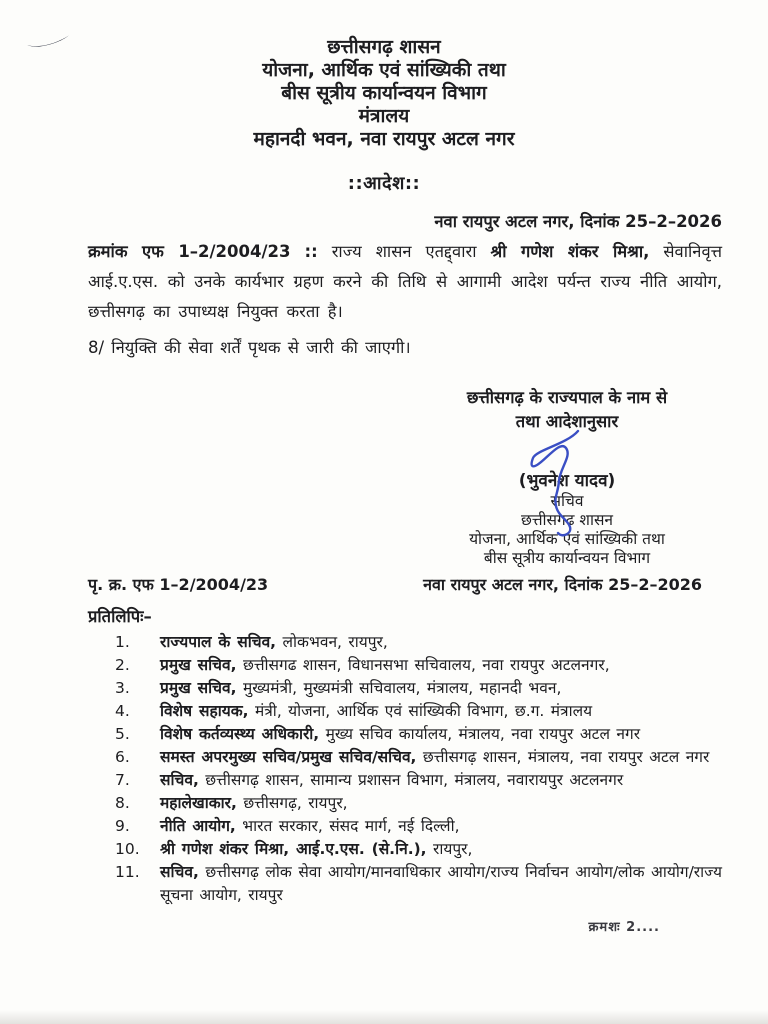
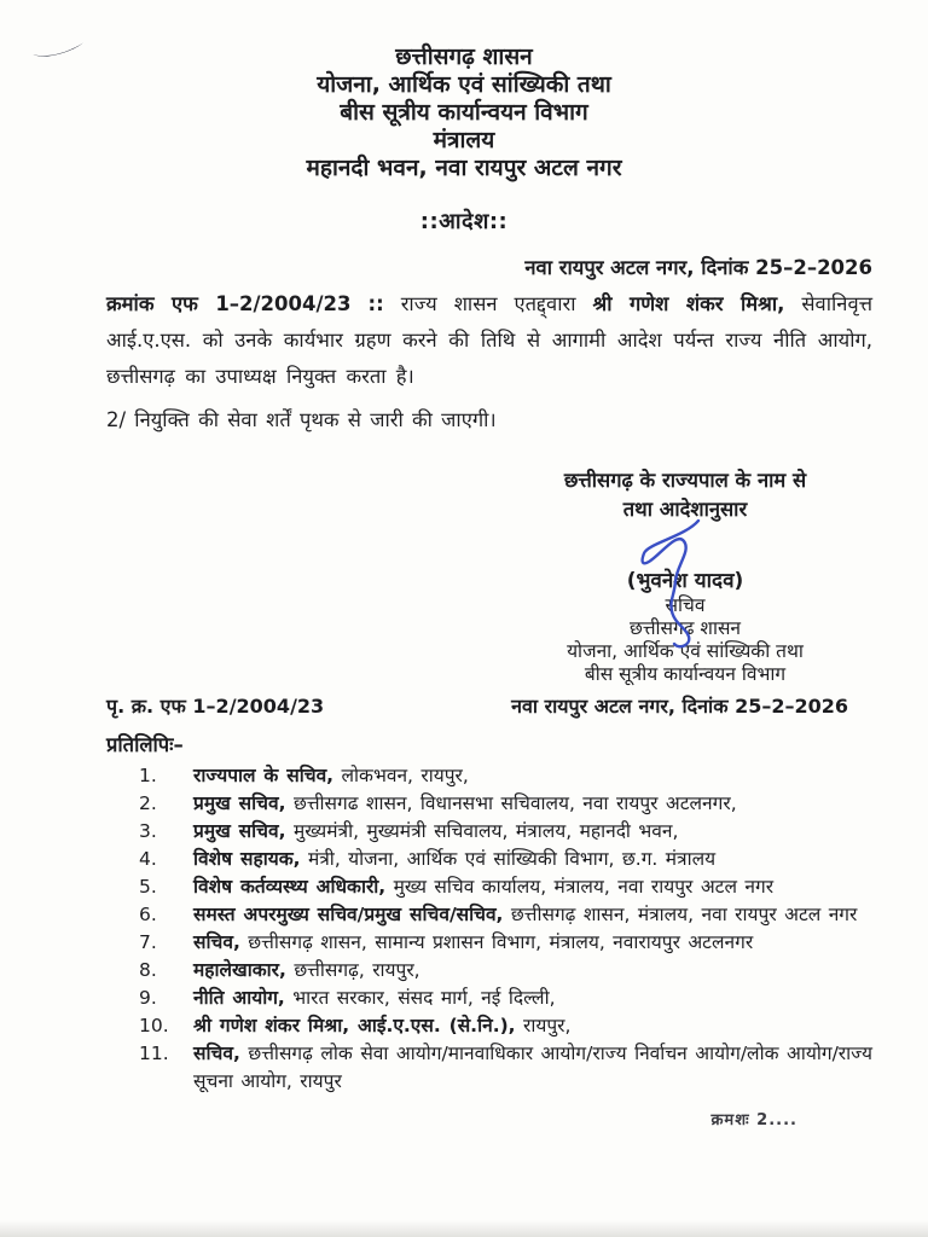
  छत्तीसगढ़ शासन
  योजना, आर्थिक एवं सांख्यिकी तथा
  बीस सूत्रीय कार्यान्वयन विभाग
  मंत्रालय
  महानदी भवन, नवा रायपुर अटल नगर
  ::आदेश::
  नवा रायपुर अटल नगर, दिनांक 25–2–2026
  क्रमांक एफ 1–2/2004/23 :: राज्य शासन एतद्द्वारा श्री गणेश शंकर मिश्रा, सेवानिवृत्त आई.ए.एस. को उनके कार्यभार ग्रहण करने की तिथि से आगामी आदेश पर्यन्त राज्य नीति आयोग, छत्तीसगढ़ का उपाध्यक्ष नियुक्त करता है।
- 8/ नियुक्ति की सेवा शर्तें पृथक से जारी की जाएगी।
+ 2/ नियुक्ति की सेवा शर्तें पृथक से जारी की जाएगी।
  छत्तीसगढ़ के राज्यपाल के नाम से
  तथा आदेशानुसार
  (भुवनेश यादव)
  चिव
  छत्तीसगढ़ शासन
  योजना, आर्थिक एवं सांख्यिकी तथा
  बीस सूत्रीय कार्यान्वयन विभाग
  पृ. क्र. एफ 1–2/2004/23
  नवा रायपुर अटल नगर, दिनांक 25–2–2026
  प्रतिलिपिः–
  1.
  राज्यपाल के सचिव, लोकभवन, रायपुर,
  2.
  प्रमुख सचिव, छत्तीसगढ शासन, विधानसभा सचिवालय, नवा रायपुर अटलनगर,
  3.
  प्रमुख सचिव, मुख्यमंत्री, मुख्यमंत्री सचिवालय, मंत्रालय, महानदी भवन,
  4.
  विशेष सहायक, मंत्री, योजना, आर्थिक एवं सांख्यिकी विभाग, छ.ग. मंत्रालय
  5.
  विशेष कर्तव्यस्थ्य अधिकारी, मुख्य सचिव कार्यालय, मंत्रालय, नवा रायपुर अटल नगर
  6.
  समस्त अपरमुख्य सचिव/प्रमुख सचिव/सचिव, छत्तीसगढ़ शासन, मंत्रालय, नवा रायपुर अटल नगर
  7.
  सचिव, छत्तीसगढ़ शासन, सामान्य प्रशासन विभाग, मंत्रालय, नवारायपुर अटलनगर
  8.
  महालेखाकार, छत्तीसगढ़, रायपुर,
  9.
  नीति आयोग, भारत सरकार, संसद मार्ग, नई दिल्ली,
  10.
  श्री गणेश शंकर मिश्रा, आई.ए.एस. (से.नि.), रायपुर,
  11.
  सचिव, छत्तीसगढ़ लोक सेवा आयोग/मानवाधिकार आयोग/राज्य निर्वाचन आयोग/लोक आयोग/राज्य सूचना आयोग, रायपुर
  क्रमशः 2....
